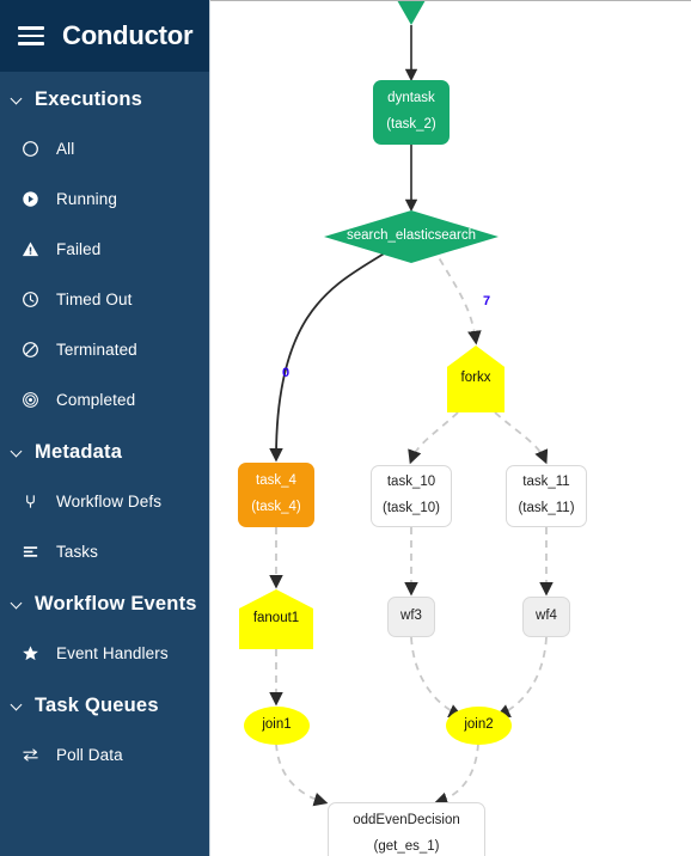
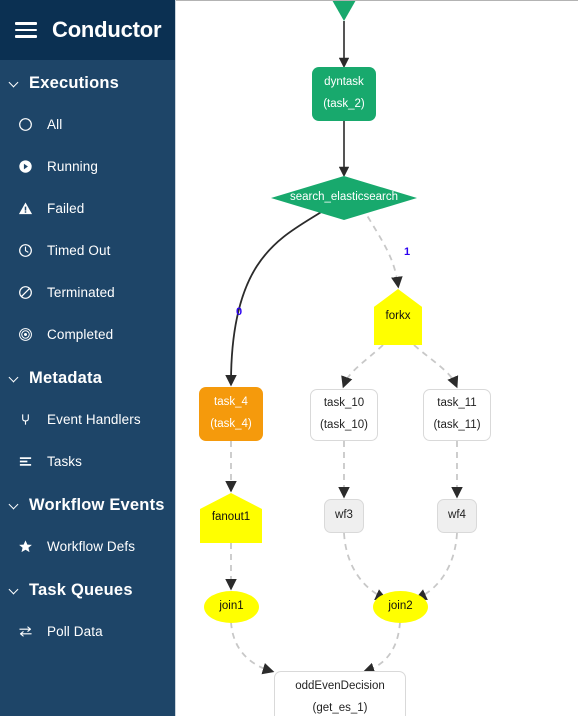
  Conductor
  Executions
  All
  Running
  Failed
  Timed Out
  Terminated
  Completed
  Metadata
- Workflow Defs
+ Event Handlers
  Tasks
  Workflow Events
- Event Handlers
+ Workflow Defs
  Task Queues
  Poll Data
  dyntask
  (task_2)
  search_elasticsearch
  forkx
  task_4
  (task_4)
  task_10
  (task_10)
  task_11
  (task_11)
  fanout1
  wf3
  wf4
  join1
  join2
  oddEvenDecision
  (get_es_1)
  0
- 7
+ 1
